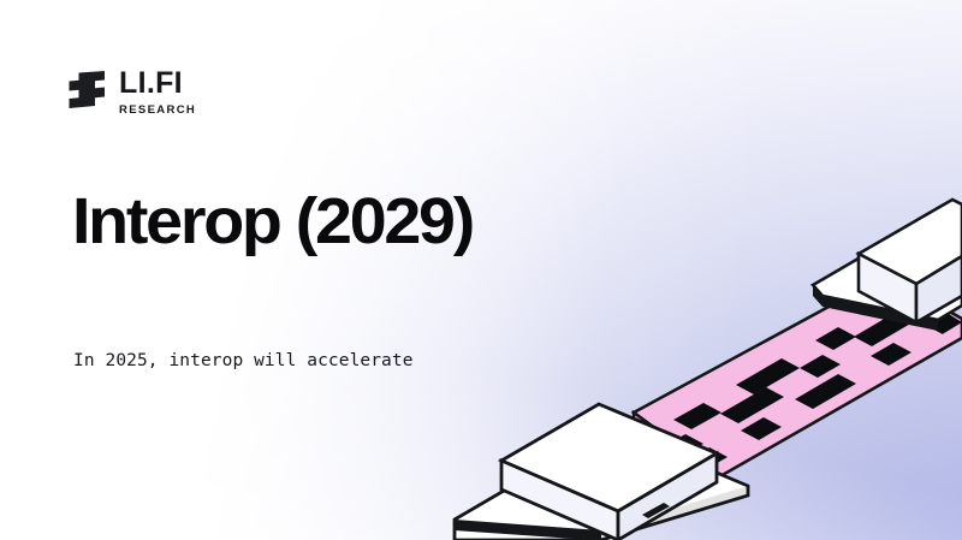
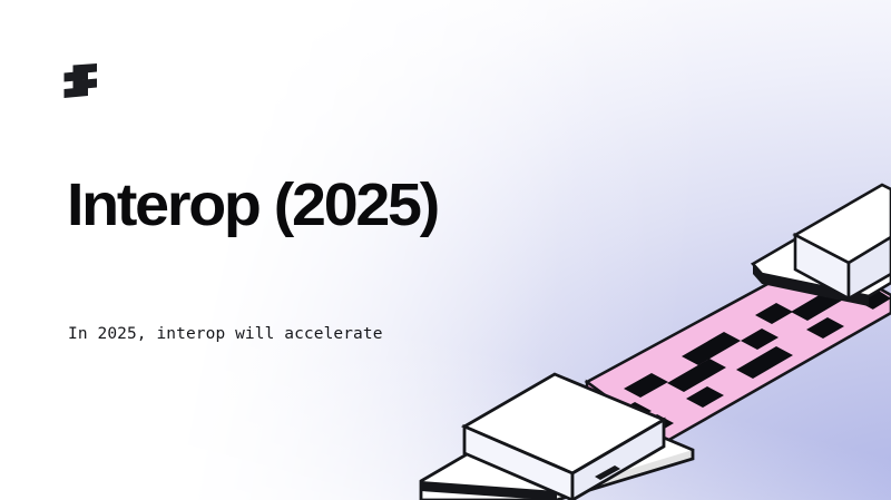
- LI.FI
- RESEARCH
- Interop (2029)
+ Interop (2025)
  In 2025, interop will accelerate
